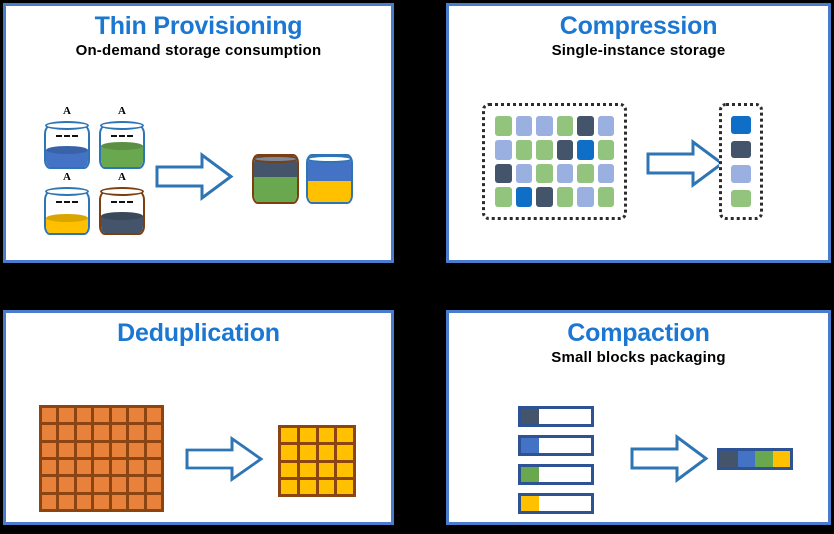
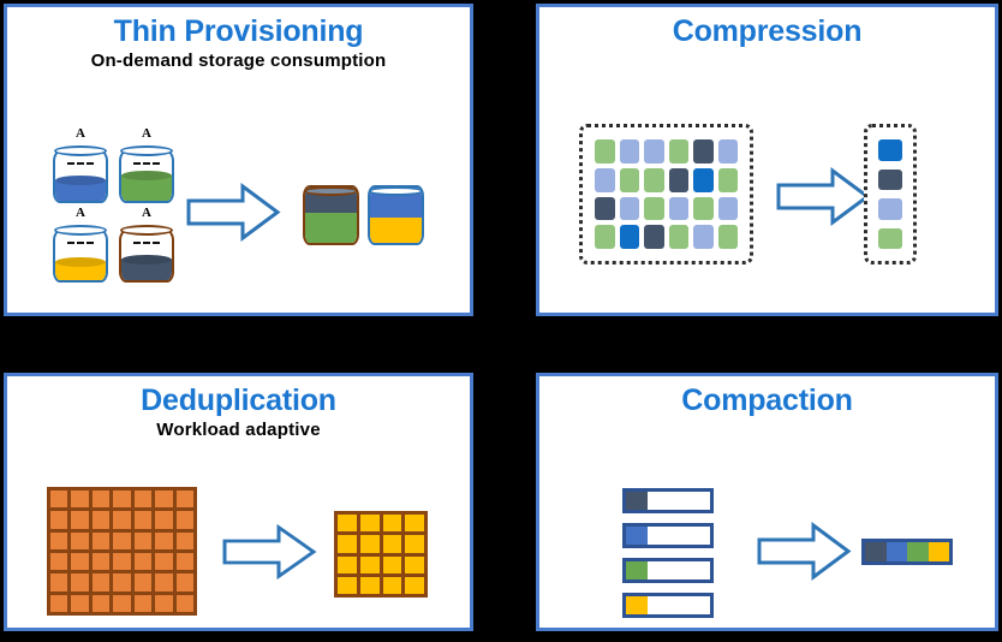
  Thin Provisioning
  On-demand storage consumption
  A
  A
  A
  A
  Compression
- Single-instance storage
  Deduplication
+ Workload adaptive
  Compaction
- Small blocks packaging
